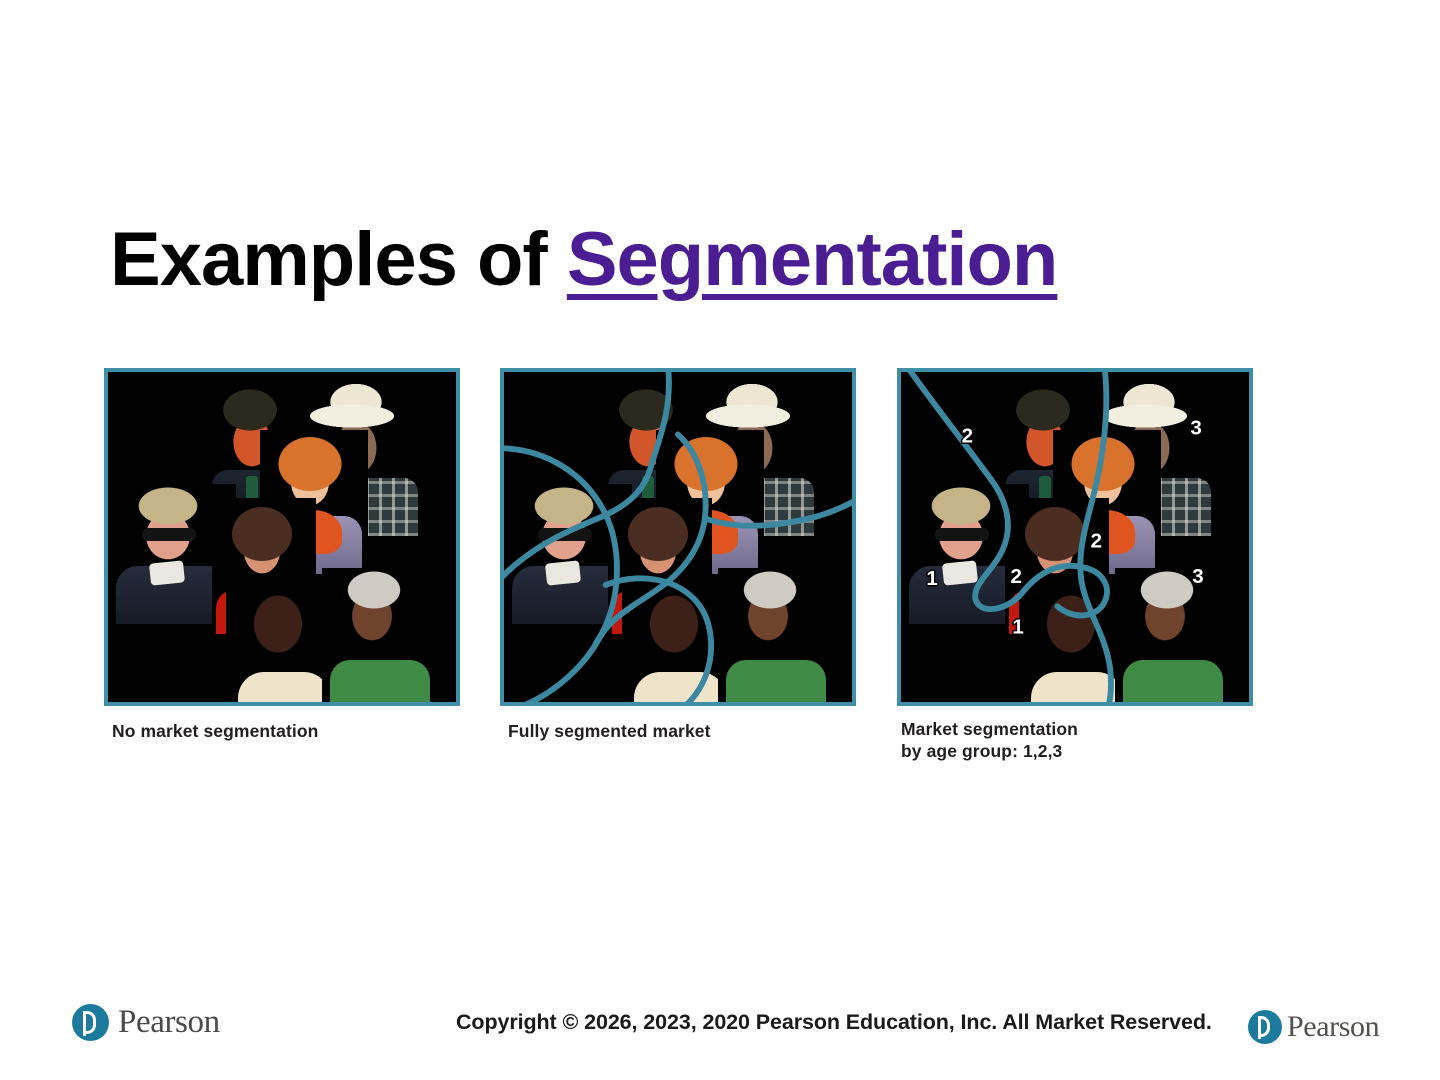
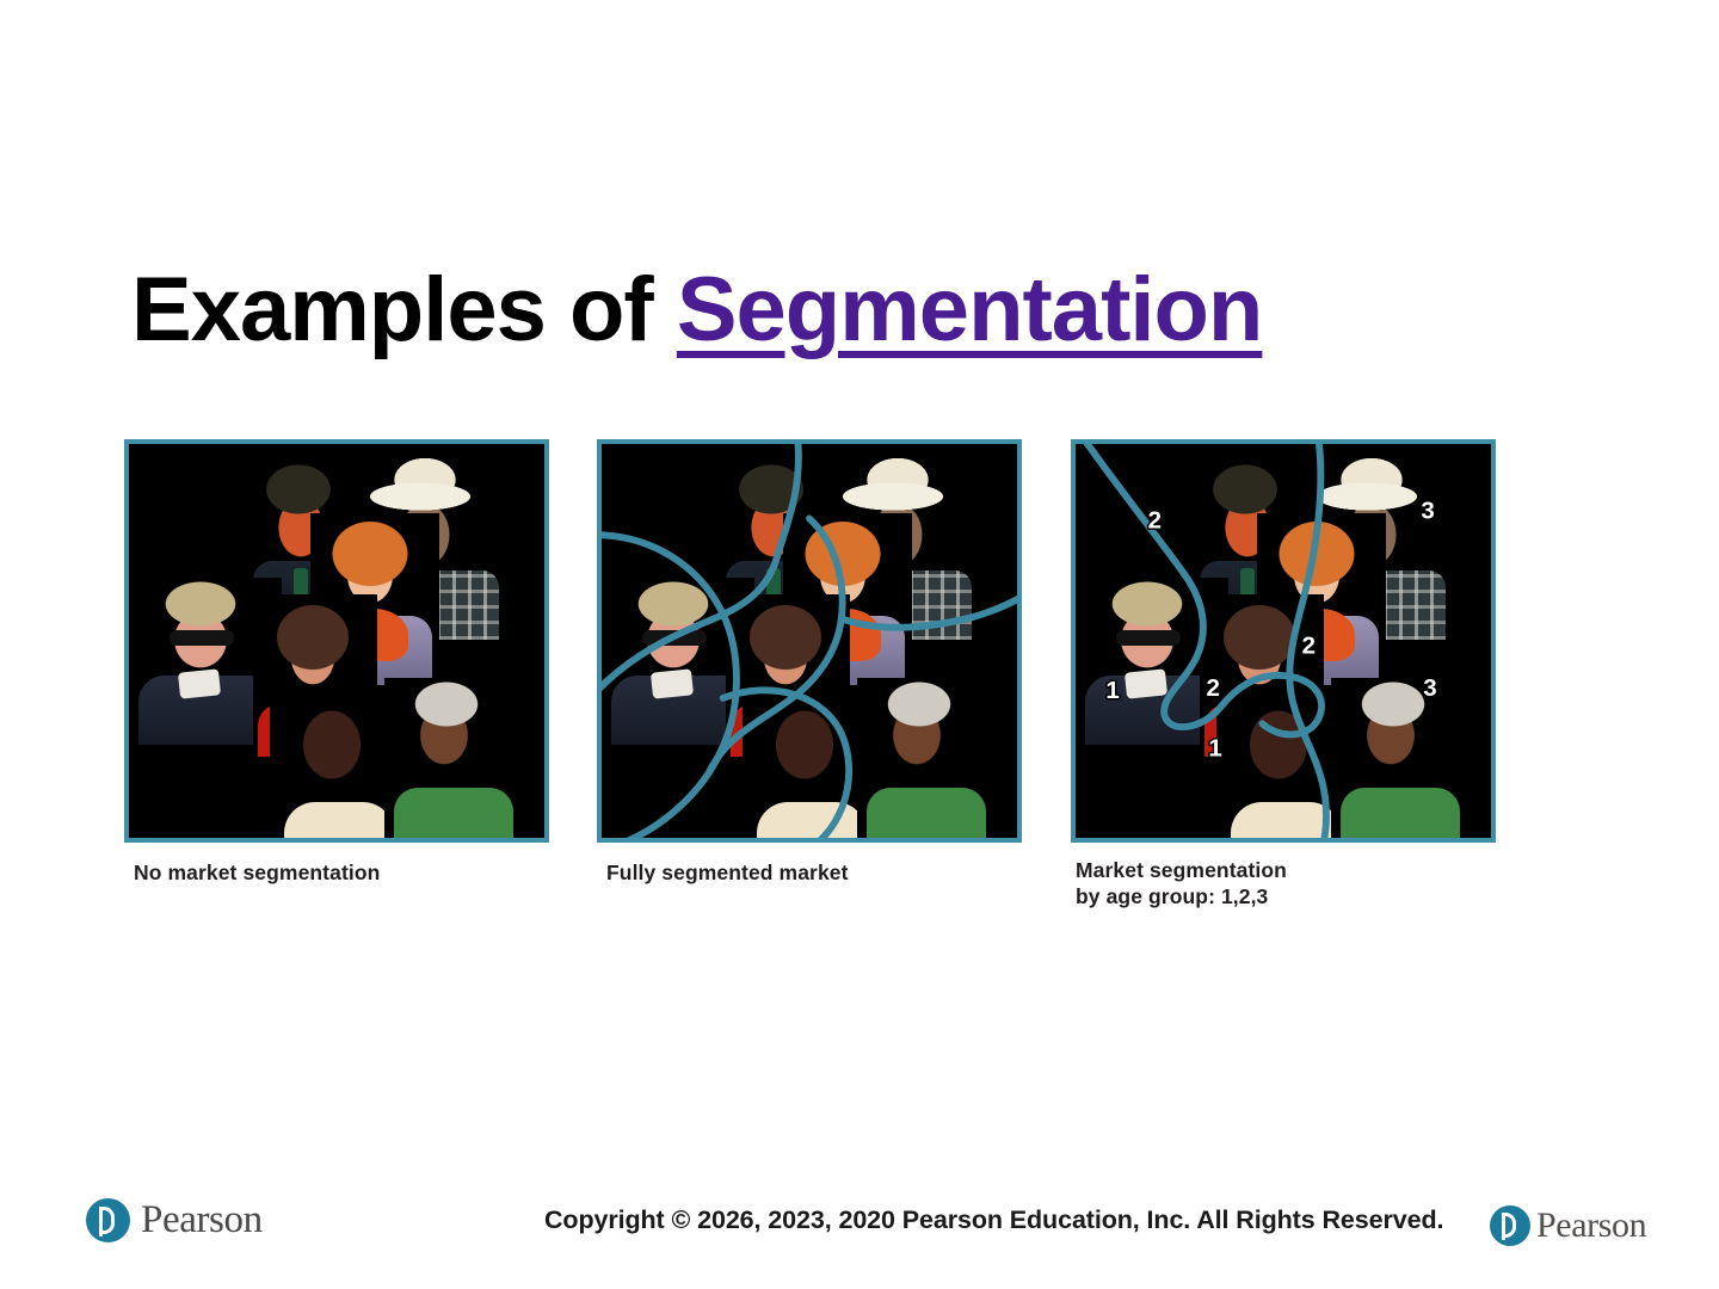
  Examples of Segmentation
  No market segmentation
  Fully segmented market
  2
  3
  1
  2
  2
  3
  1
  Market segmentation
  by age group: 1,2,3
  Pearson
- Copyright © 2026, 2023, 2020 Pearson Education, Inc. All Market Reserved.
+ Copyright © 2026, 2023, 2020 Pearson Education, Inc. All Rights Reserved.
  Pearson
